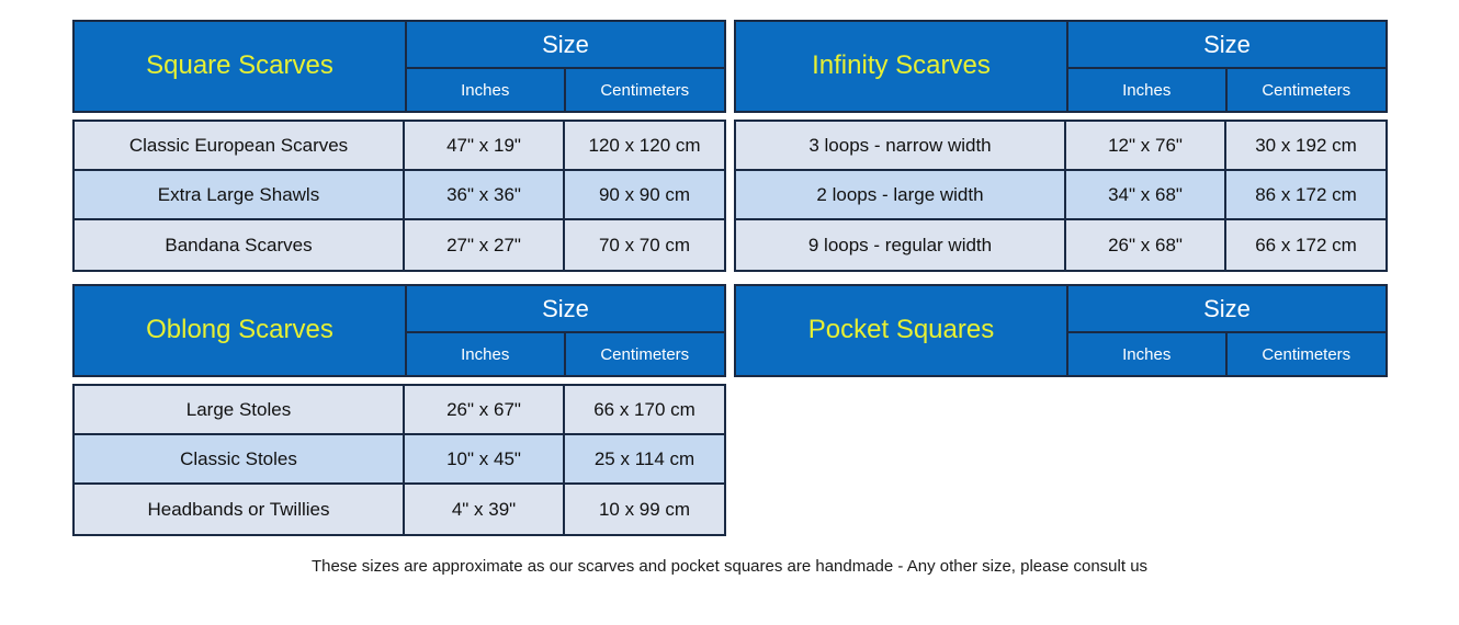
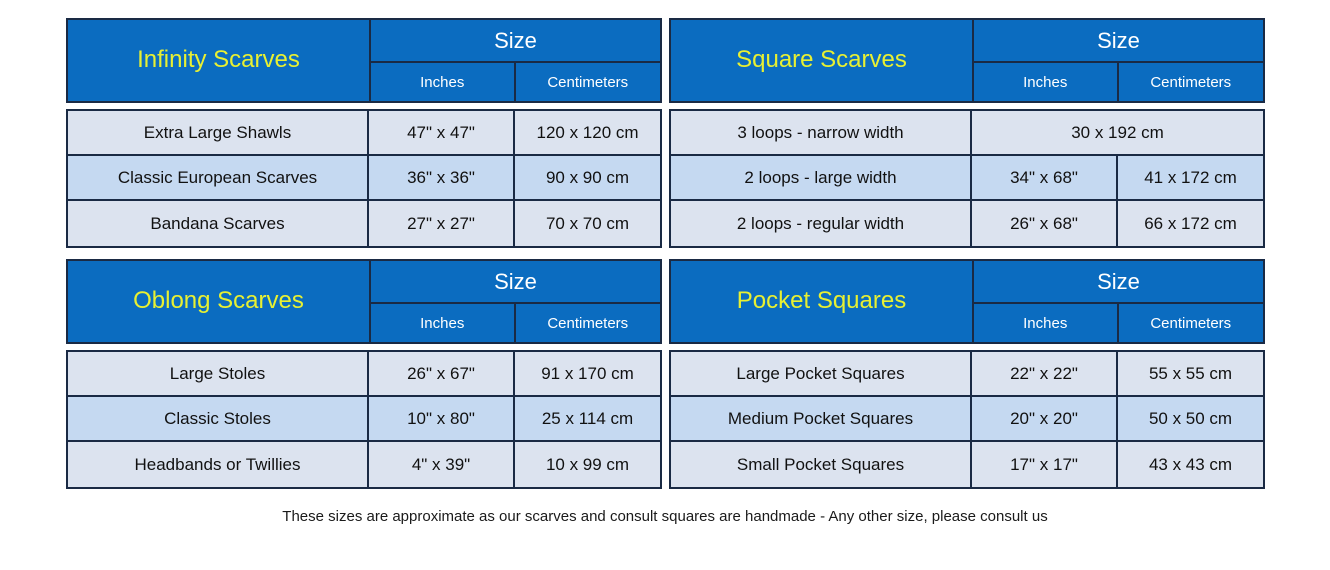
- Square Scarves
+ Infinity Scarves
  Size
  Inches
  Centimeters
- Classic European Scarves
+ Extra Large Shawls
- 47" x 19"
+ 47" x 47"
  120 x 120 cm
- Extra Large Shawls
+ Classic European Scarves
  36" x 36"
  90 x 90 cm
  Bandana Scarves
  27" x 27"
  70 x 70 cm
- Infinity Scarves
+ Square Scarves
  Size
  Inches
  Centimeters
  3 loops - narrow width
- 12" x 76"
  30 x 192 cm
  2 loops - large width
  34" x 68"
- 86 x 172 cm
+ 41 x 172 cm
- 9 loops - regular width
+ 2 loops - regular width
  26" x 68"
  66 x 172 cm
  Oblong Scarves
  Size
  Inches
  Centimeters
  Large Stoles
  26" x 67"
- 66 x 170 cm
+ 91 x 170 cm
  Classic Stoles
- 10" x 45"
+ 10" x 80"
  25 x 114 cm
  Headbands or Twillies
  4" x 39"
  10 x 99 cm
  Pocket Squares
  Size
  Inches
  Centimeters
+ Large Pocket Squares
+ 22" x 22"
+ 55 x 55 cm
+ Medium Pocket Squares
+ 20" x 20"
+ 50 x 50 cm
+ Small Pocket Squares
+ 17" x 17"
+ 43 x 43 cm
- These sizes are approximate as our scarves and pocket squares are handmade - Any other size, please consult us
+ These sizes are approximate as our scarves and consult squares are handmade - Any other size, please consult us
